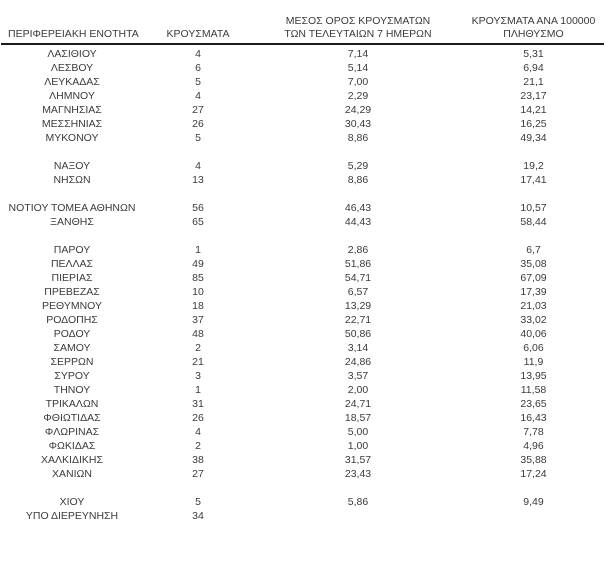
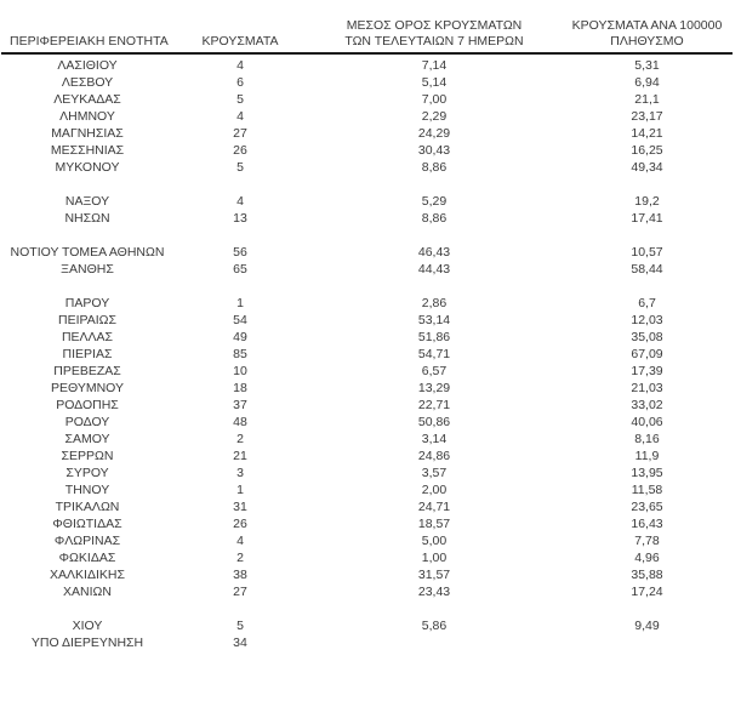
  ΠΕΡΙΦΕΡΕΙΑΚΗ ΕΝΟΤΗΤΑ	ΚΡΟΥΣΜΑΤΑ	ΜΕΣΟΣ ΟΡΟΣ ΚΡΟΥΣΜΑΤΩΝ ΤΩΝ ΤΕΛΕΥΤΑΙΩΝ 7 ΗΜΕΡΩΝ	ΚΡΟΥΣΜΑΤΑ ΑΝΑ 100000 ΠΛΗΘΥΣΜΟ
  ΛΑΣΙΘΙΟΥ	4	7,14	5,31
  ΛΕΣΒΟΥ	6	5,14	6,94
  ΛΕΥΚΑΔΑΣ	5	7,00	21,1
  ΛΗΜΝΟΥ	4	2,29	23,17
  ΜΑΓΝΗΣΙΑΣ	27	24,29	14,21
  ΜΕΣΣΗΝΙΑΣ	26	30,43	16,25
  ΜΥΚΟΝΟΥ	5	8,86	49,34
  ΝΑΞΟΥ	4	5,29	19,2
  ΝΗΣΩΝ	13	8,86	17,41
  ΝΟΤΙΟΥ ΤΟΜΕΑ ΑΘΗΝΩΝ	56	46,43	10,57
  ΞΑΝΘΗΣ	65	44,43	58,44
  ΠΑΡΟΥ	1	2,86	6,7
+ ΠΕΙΡΑΙΩΣ	54	53,14	12,03
  ΠΕΛΛΑΣ	49	51,86	35,08
  ΠΙΕΡΙΑΣ	85	54,71	67,09
  ΠΡΕΒΕΖΑΣ	10	6,57	17,39
  ΡΕΘΥΜΝΟΥ	18	13,29	21,03
  ΡΟΔΟΠΗΣ	37	22,71	33,02
  ΡΟΔΟΥ	48	50,86	40,06
- ΣΑΜΟΥ	2	3,14	6,06
+ ΣΑΜΟΥ	2	3,14	8,16
  ΣΕΡΡΩΝ	21	24,86	11,9
  ΣΥΡΟΥ	3	3,57	13,95
  ΤΗΝΟΥ	1	2,00	11,58
  ΤΡΙΚΑΛΩΝ	31	24,71	23,65
  ΦΘΙΩΤΙΔΑΣ	26	18,57	16,43
  ΦΛΩΡΙΝΑΣ	4	5,00	7,78
  ΦΩΚΙΔΑΣ	2	1,00	4,96
  ΧΑΛΚΙΔΙΚΗΣ	38	31,57	35,88
  ΧΑΝΙΩΝ	27	23,43	17,24
  ΧΙΟΥ	5	5,86	9,49
  ΥΠΟ ΔΙΕΡΕΥΝΗΣΗ	34
